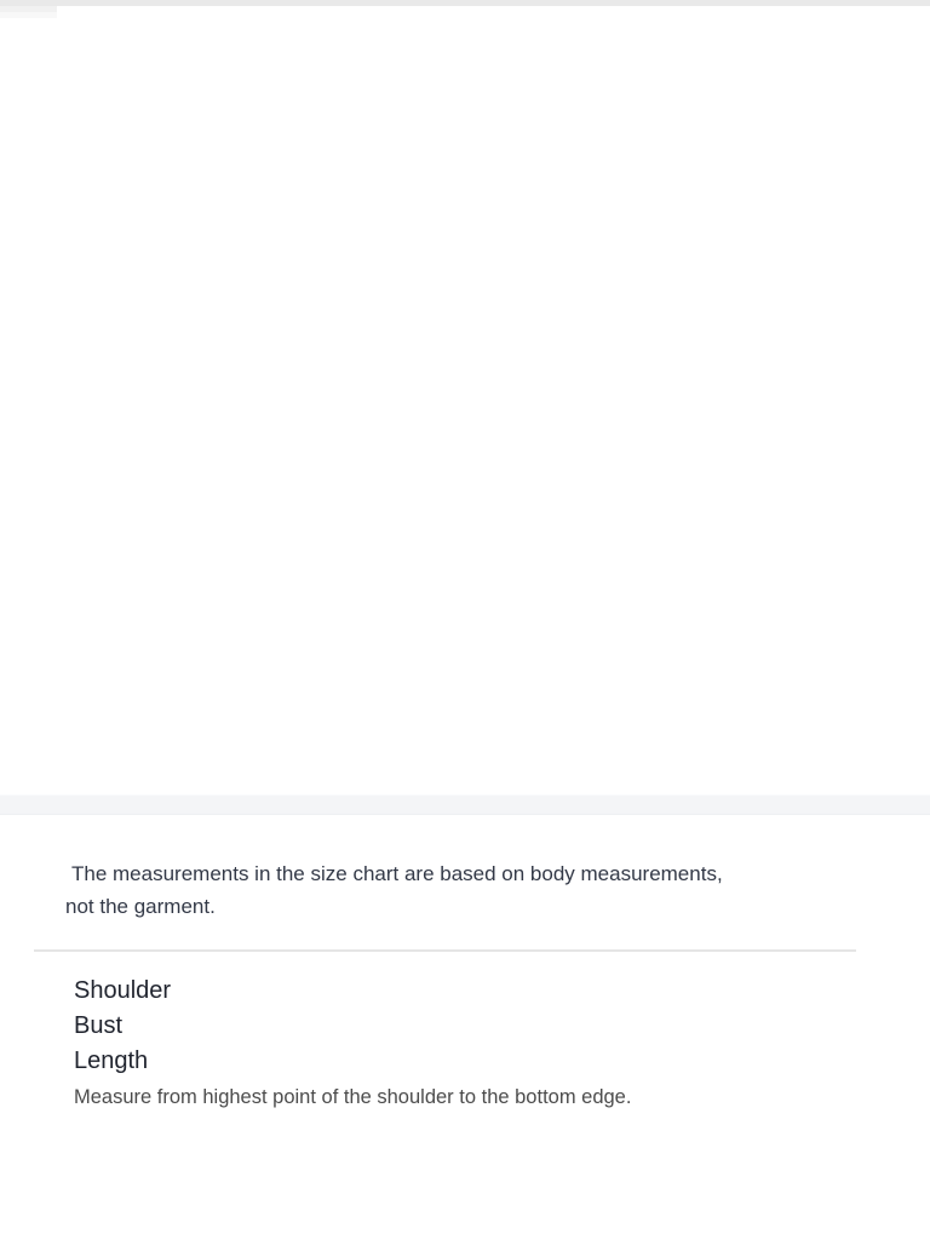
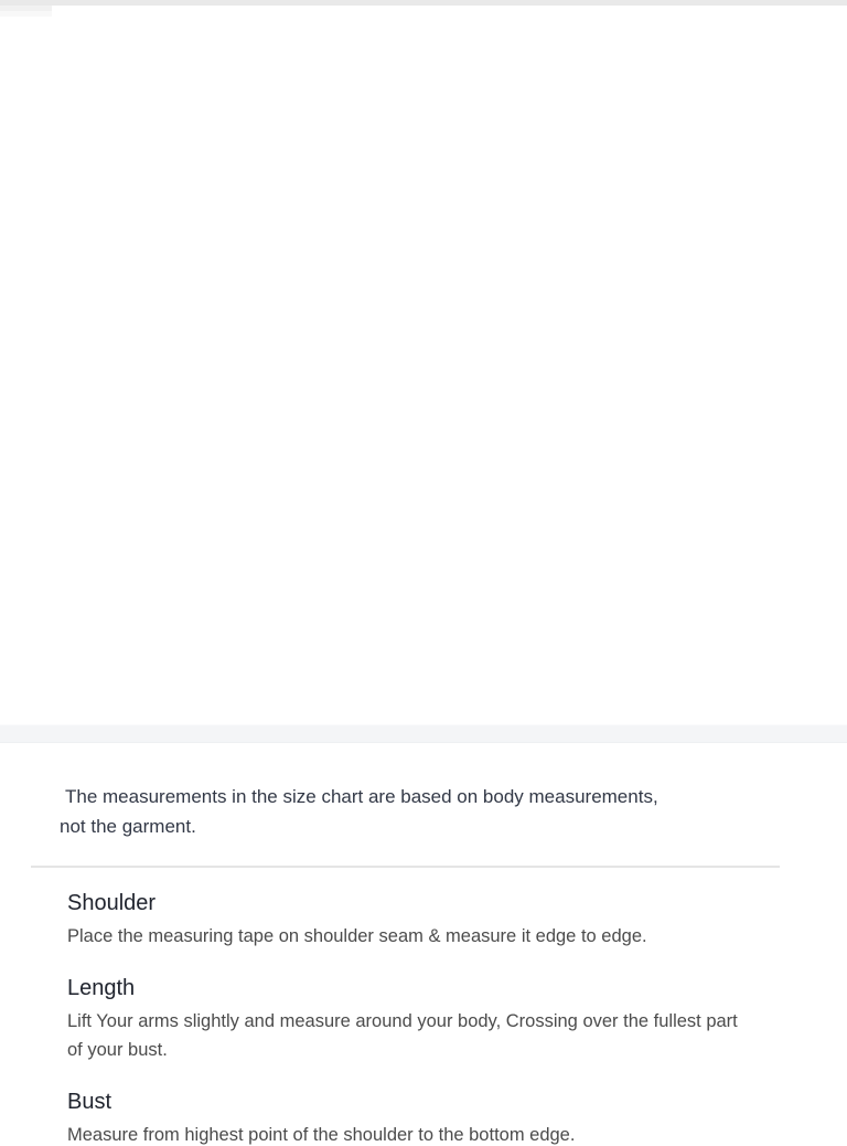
  The measurements in the size chart are based on body measurements,
  not the garment.
  Shoulder
+ Place the measuring tape on shoulder seam & measure it edge to edge.
- Bust
+ Length
+ Lift Your arms slightly and measure around your body, Crossing over the fullest part of your bust.
- Length
+ Bust
  Measure from highest point of the shoulder to the bottom edge.
